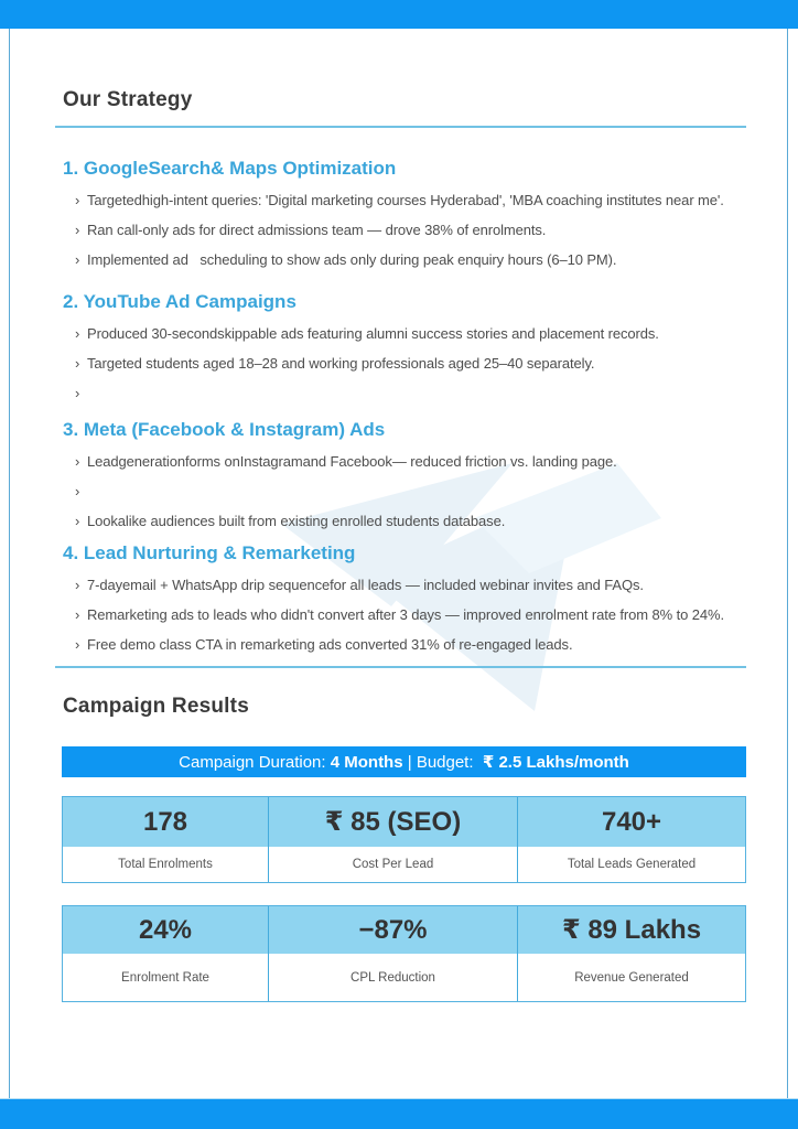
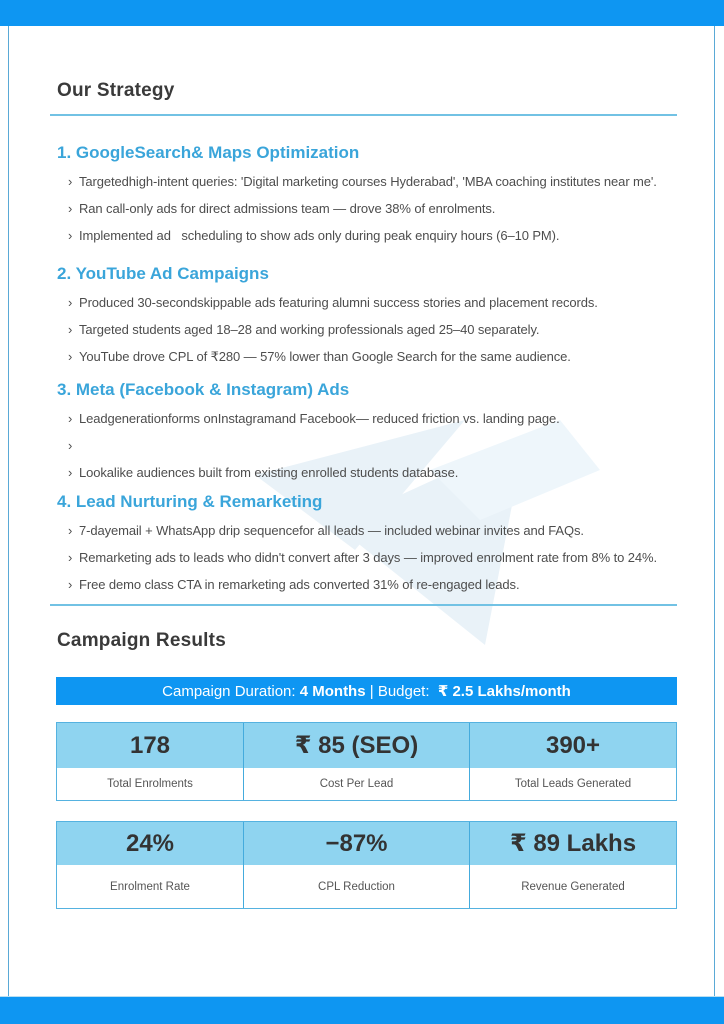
  Our Strategy
  1. GoogleSearch& Maps Optimization
  ›
  Targetedhigh-intent queries: 'Digital marketing courses Hyderabad', 'MBA coaching institutes near me'.
  ›
  Ran call-only ads for direct admissions team — drove 38% of enrolments.
  ›
  Implemented ad scheduling to show ads only during peak enquiry hours (6–10 PM).
  2. YouTube Ad Campaigns
  ›
  Produced 30-secondskippable ads featuring alumni success stories and placement records.
  ›
  Targeted students aged 18–28 and working professionals aged 25–40 separately.
  ›
+ YouTube drove CPL of ₹280 — 57% lower than Google Search for the same audience.
  3. Meta (Facebook & Instagram) Ads
  ›
  Leadgenerationforms onInstagramand Facebook— reduced friction vs. landing page.
  ›
  ›
  Lookalike audiences built from existing enrolled students database.
  4. Lead Nurturing & Remarketing
  ›
  7-dayemail + WhatsApp drip sequencefor all leads — included webinar invites and FAQs.
  ›
  Remarketing ads to leads who didn't convert after 3 days — improved enrolment rate from 8% to 24%.
  ›
  Free demo class CTA in remarketing ads converted 31% of re-engaged leads.
  Campaign Results
  Campaign Duration:
  4 Months
  |
  Budget:
  ₹ 2.5 Lakhs/month
  178
  ₹ 85 (SEO)
- 740+
+ 390+
  Total Enrolments
  Cost Per Lead
  Total Leads Generated
  24%
  −87%
  ₹ 89 Lakhs
  Enrolment Rate
  CPL Reduction
  Revenue Generated
